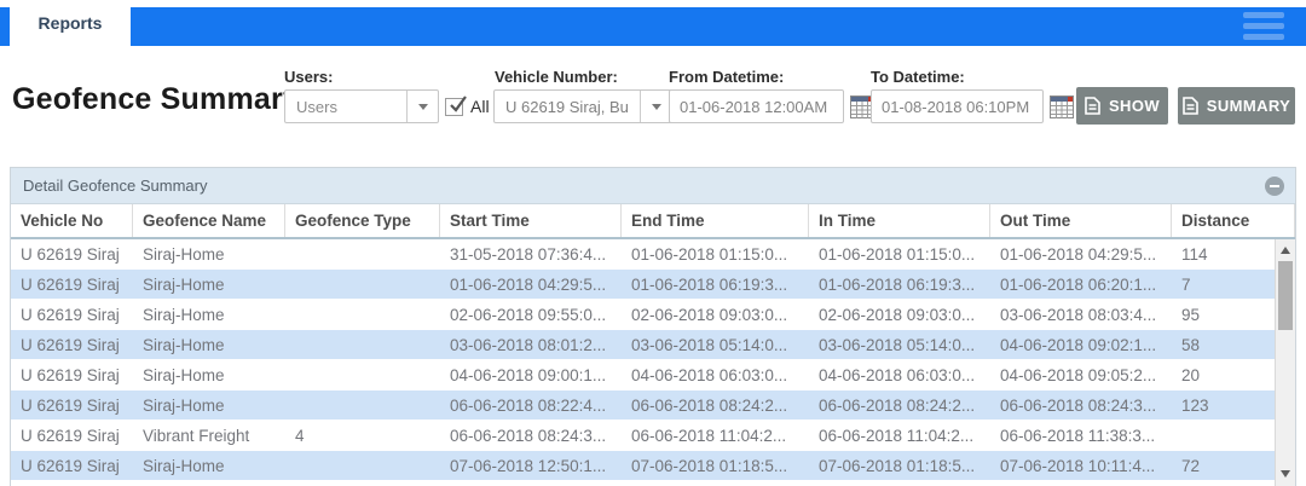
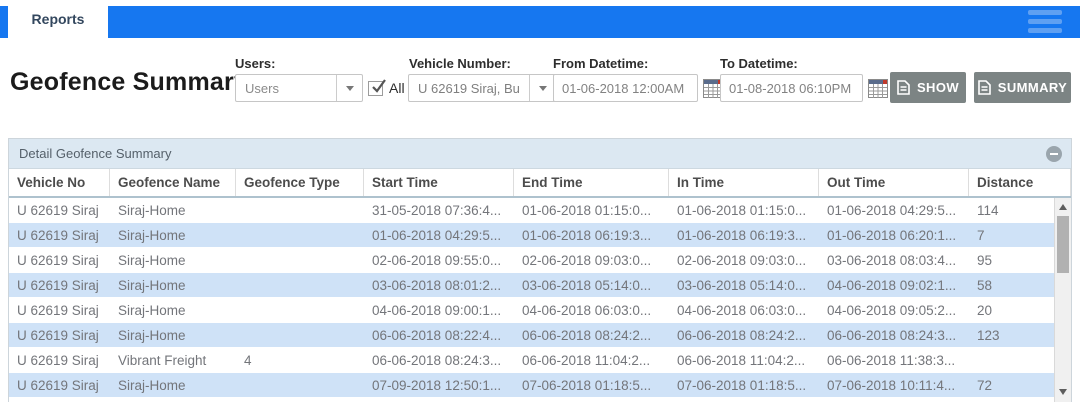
  Reports
  Geofence Summar
  Users:
  Users
  All
  Vehicle Number:
  U 62619 Siraj, Bu
  From Datetime:
  01-06-2018 12:00AM
  To Datetime:
  01-08-2018 06:10PM
  SHOW
  SUMMARY
  Detail Geofence Summary
  Vehicle No
  Geofence Name
  Geofence Type
  Start Time
  End Time
  In Time
  Out Time
  Distance
  U 62619 Siraj
  Siraj-Home
  31-05-2018 07:36:4...
  01-06-2018 01:15:0...
  01-06-2018 01:15:0...
  01-06-2018 04:29:5...
  114
  U 62619 Siraj
  Siraj-Home
  01-06-2018 04:29:5...
  01-06-2018 06:19:3...
  01-06-2018 06:19:3...
  01-06-2018 06:20:1...
  7
  U 62619 Siraj
  Siraj-Home
  02-06-2018 09:55:0...
  02-06-2018 09:03:0...
  02-06-2018 09:03:0...
  03-06-2018 08:03:4...
  95
  U 62619 Siraj
  Siraj-Home
  03-06-2018 08:01:2...
  03-06-2018 05:14:0...
  03-06-2018 05:14:0...
  04-06-2018 09:02:1...
  58
  U 62619 Siraj
  Siraj-Home
  04-06-2018 09:00:1...
  04-06-2018 06:03:0...
  04-06-2018 06:03:0...
  04-06-2018 09:05:2...
  20
  U 62619 Siraj
  Siraj-Home
  06-06-2018 08:22:4...
  06-06-2018 08:24:2...
  06-06-2018 08:24:2...
  06-06-2018 08:24:3...
  123
  U 62619 Siraj
  Vibrant Freight
  4
  06-06-2018 08:24:3...
  06-06-2018 11:04:2...
  06-06-2018 11:04:2...
  06-06-2018 11:38:3...
  U 62619 Siraj
  Siraj-Home
- 07-06-2018 12:50:1...
+ 07-09-2018 12:50:1...
  07-06-2018 01:18:5...
  07-06-2018 01:18:5...
  07-06-2018 10:11:4...
  72
